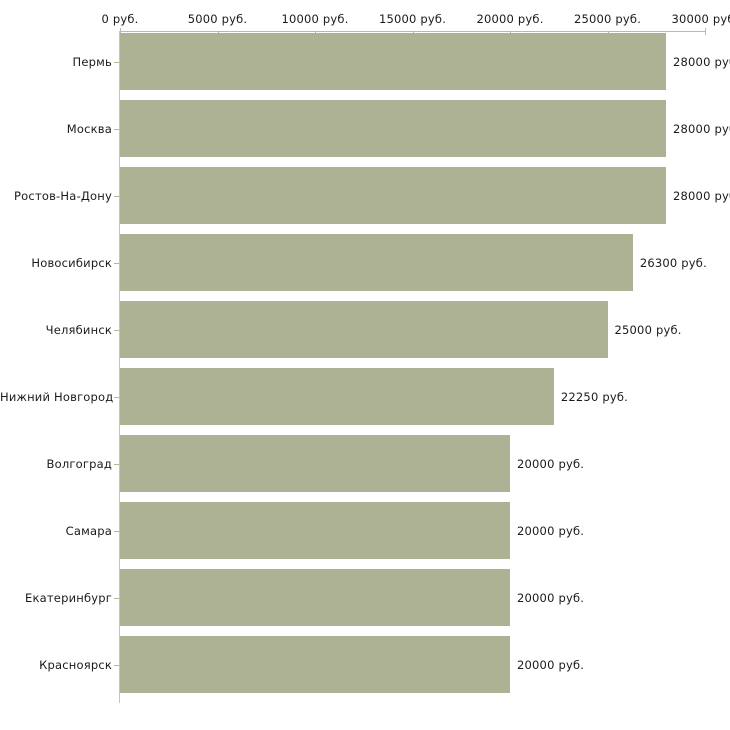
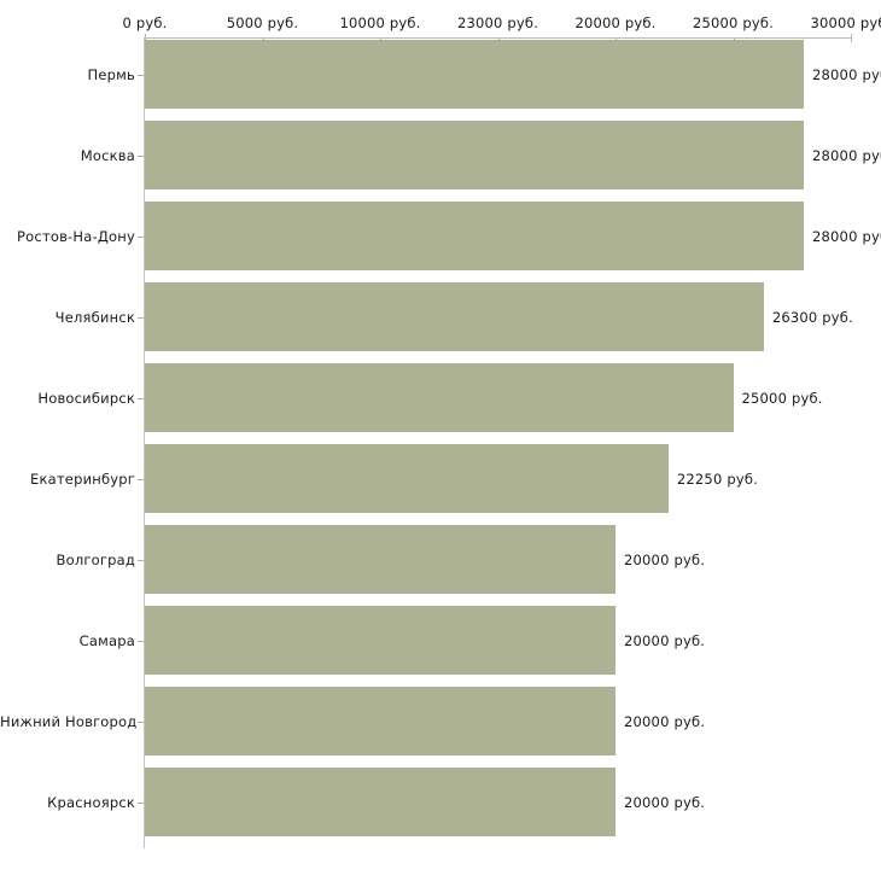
  0 руб.
  5000 руб.
  10000 руб.
- 15000 руб.
+ 23000 руб.
  20000 руб.
  25000 руб.
  30000 ру
  Пермь
  28000 ру
  Москва
  28000 ру
  Ростов-На-Дону
  28000 ру
- Новосибирск
+ Челябинск
  26300 руб.
- Челябинск
+ Новосибирск
  25000 руб.
- Нижний Новгород
+ Екатеринбург
  22250 руб.
  Волгоград
  20000 руб.
  Самара
  20000 руб.
- Екатеринбург
+ Нижний Новгород
  20000 руб.
  Красноярск
  20000 руб.
